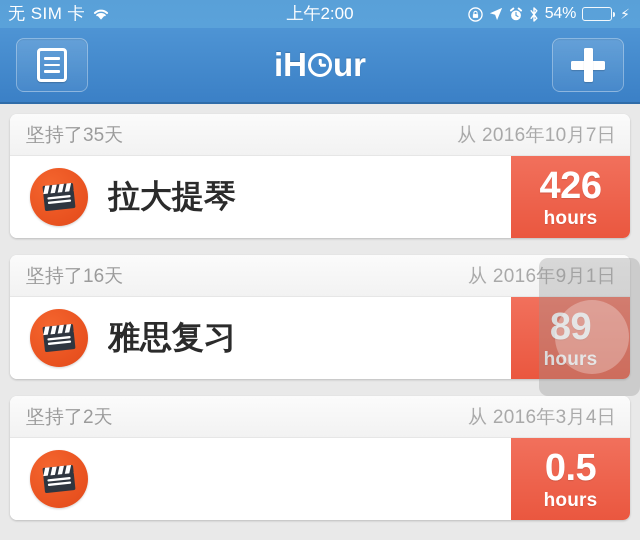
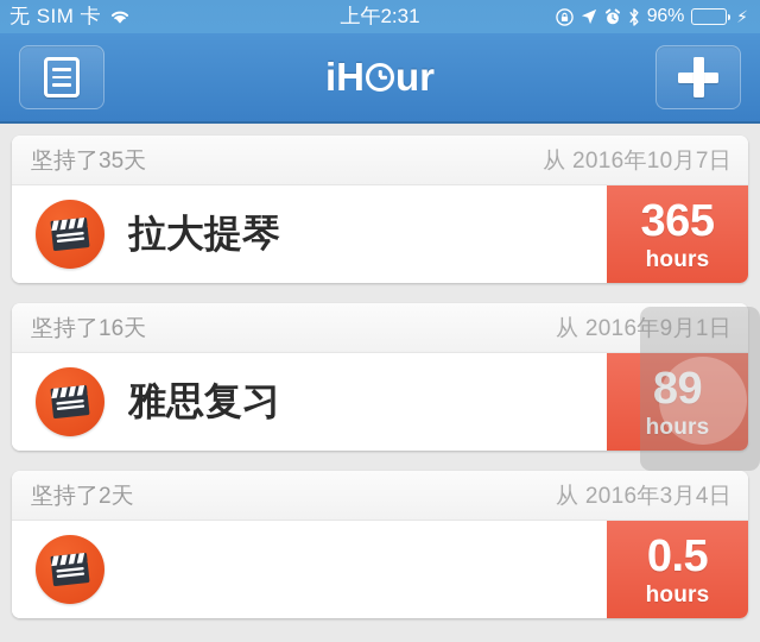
  无 SIM 卡
- 上午2:00
+ 上午2:31
- 54%
+ 96%
  ⚡
  iH
  ur
  坚持了35天
  从 2016年10月7日
  拉大提琴
- 426
+ 365
  hours
  坚持了16天
  从 2016年9月1日
  雅思复习
  89
  hours
  坚持了2天
  从 2016年3月4日
  0.5
  hours
